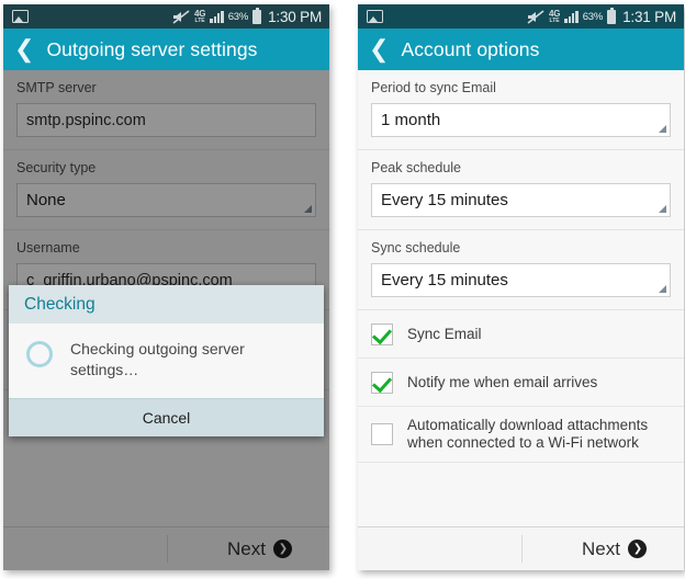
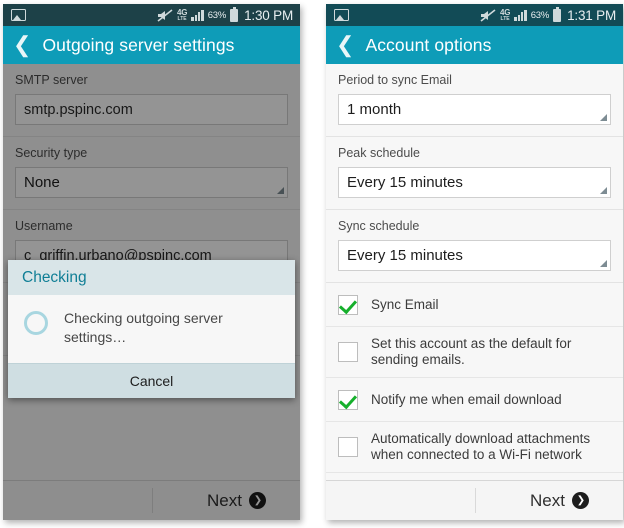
  4G
  63%
  1:30 PM
  ❮
  Outgoing server settings
  SMTP server
  smtp.pspinc.com
  Security type
  None
  Username
  c_griffin.urbano@pspinc.com
  Next
  ❯
  Checking
  Checking outgoing server settings…
  Cancel
  4G
  63%
  1:31 PM
  ❮
  Account options
  Period to sync Email
  1 month
  Peak schedule
  Every 15 minutes
  Sync schedule
  Every 15 minutes
  Sync Email
+ Set this account as the default for sending emails.
- Notify me when email arrives
+ Notify me when email download
  Automatically download attachments when connected to a Wi-Fi network
  Next
  ❯
